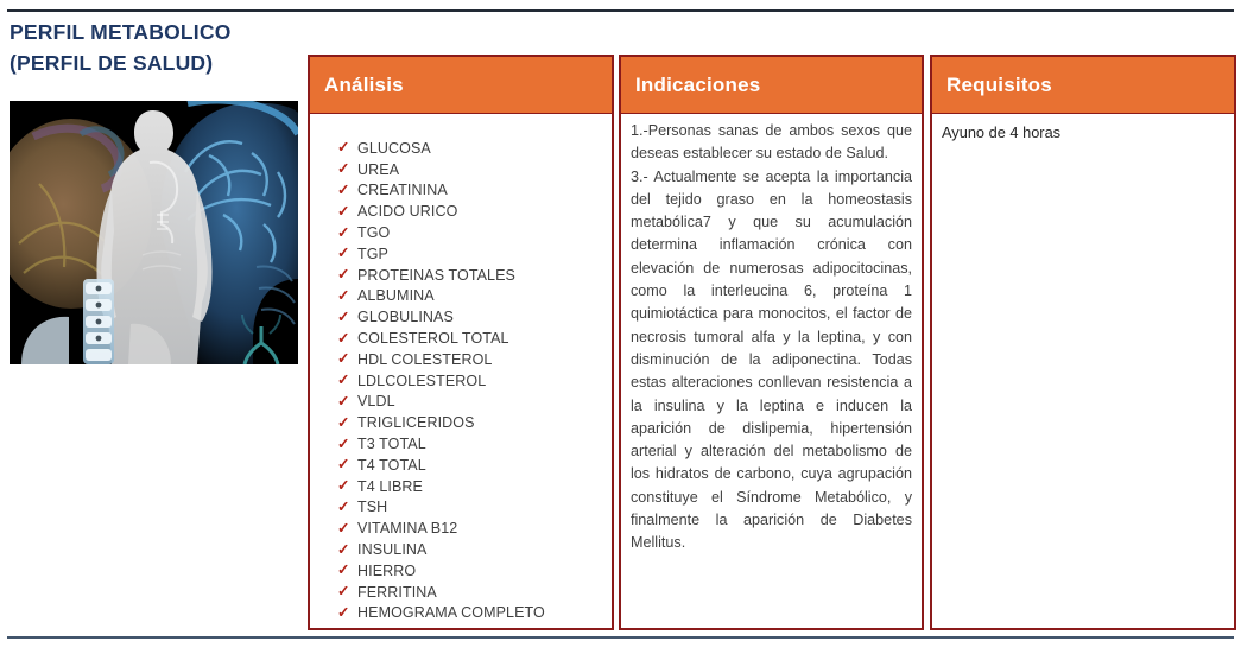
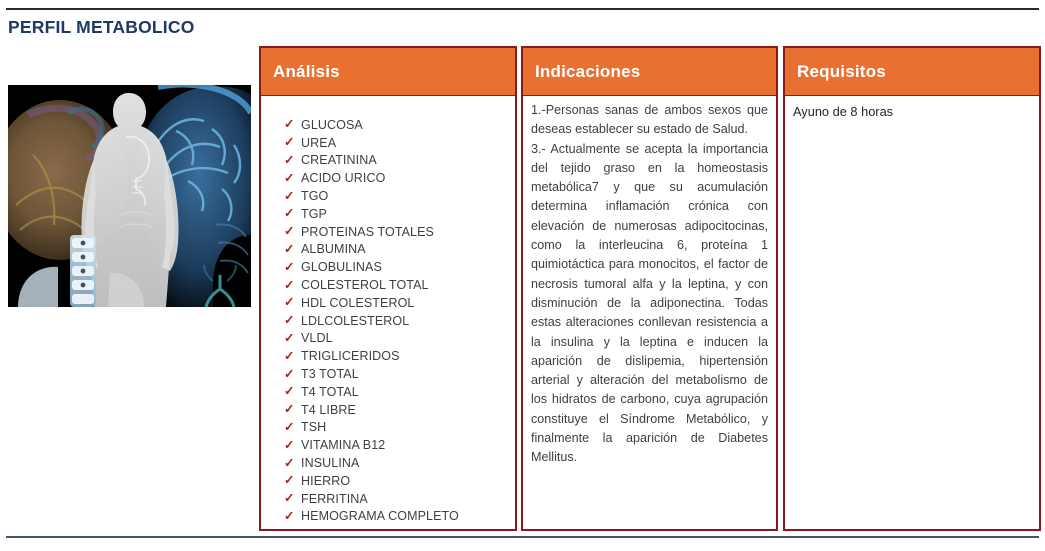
  PERFIL METABOLICO
- (PERFIL DE SALUD)
  Análisis
  ✓
  GLUCOSA
  ✓
  UREA
  ✓
  CREATININA
  ✓
  ACIDO URICO
  ✓
  TGO
  ✓
  TGP
  ✓
  PROTEINAS TOTALES
  ✓
  ALBUMINA
  ✓
  GLOBULINAS
  ✓
  COLESTEROL TOTAL
  ✓
  HDL COLESTEROL
  ✓
  LDLCOLESTEROL
  ✓
  VLDL
  ✓
  TRIGLICERIDOS
  ✓
  T3 TOTAL
  ✓
  T4 TOTAL
  ✓
  T4 LIBRE
  ✓
  TSH
  ✓
  VITAMINA B12
  ✓
  INSULINA
  ✓
  HIERRO
  ✓
  FERRITINA
  ✓
  HEMOGRAMA COMPLETO
  Indicaciones
  1.-Personas sanas de ambos sexos que deseas establecer su estado de Salud.
  3.- Actualmente se acepta la importancia del tejido graso en la homeostasis metabólica7 y que su acumulación determina inflamación crónica con elevación de numerosas adipocitocinas, como la interleucina 6, proteína 1 quimiotáctica para monocitos, el factor de necrosis tumoral alfa y la leptina, y con disminución de la adiponectina. Todas estas alteraciones conllevan resistencia a la insulina y la leptina e inducen la aparición de dislipemia, hipertensión arterial y alteración del metabolismo de los hidratos de carbono, cuya agrupación constituye el Síndrome Metabólico, y finalmente la aparición de Diabetes Mellitus.
  Requisitos
- Ayuno de 4 horas
+ Ayuno de 8 horas
